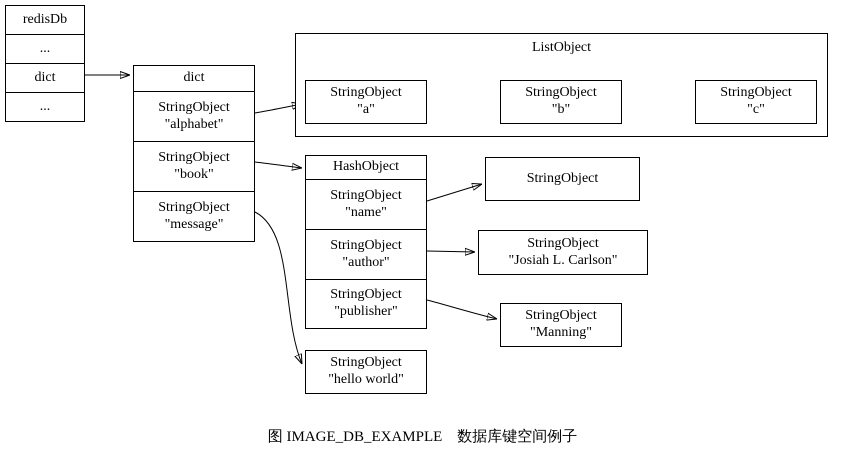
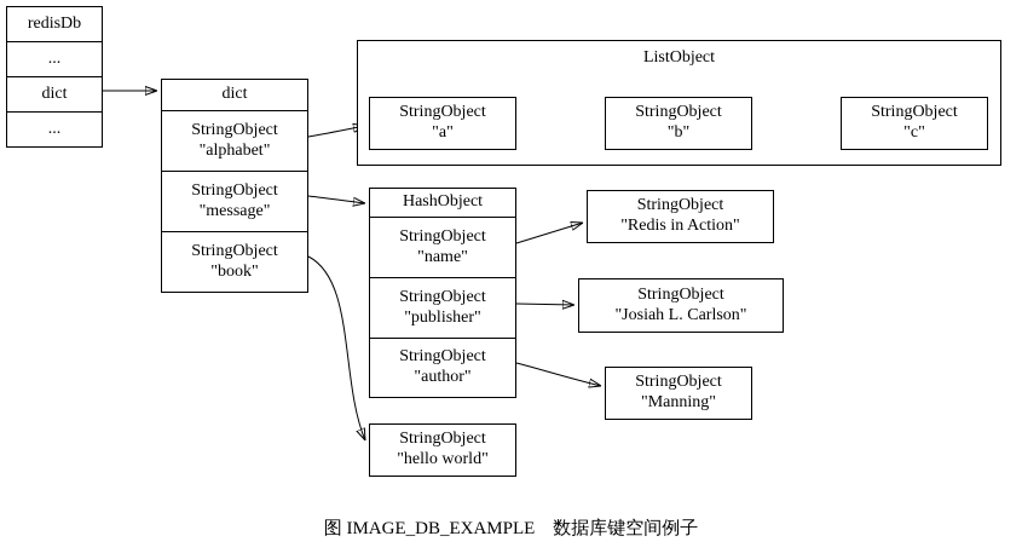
  redisDb
  ...
  dict
  ...
  dict
  StringObject
  "alphabet"
  StringObject
- "book"
+ "message"
  StringObject
- "message"
+ "book"
  ListObject
  StringObject
  "a"
  StringObject
  "b"
  StringObject
  "c"
  HashObject
  StringObject
  "name"
  StringObject
- "author"
+ "publisher"
  StringObject
- "publisher"
+ "author"
  StringObject
+ "Redis in Action"
  StringObject
  "Josiah L. Carlson"
  StringObject
  "Manning"
  StringObject
  "hello world"
  图 IMAGE_DB_EXAMPLE 数据库键空间例子
